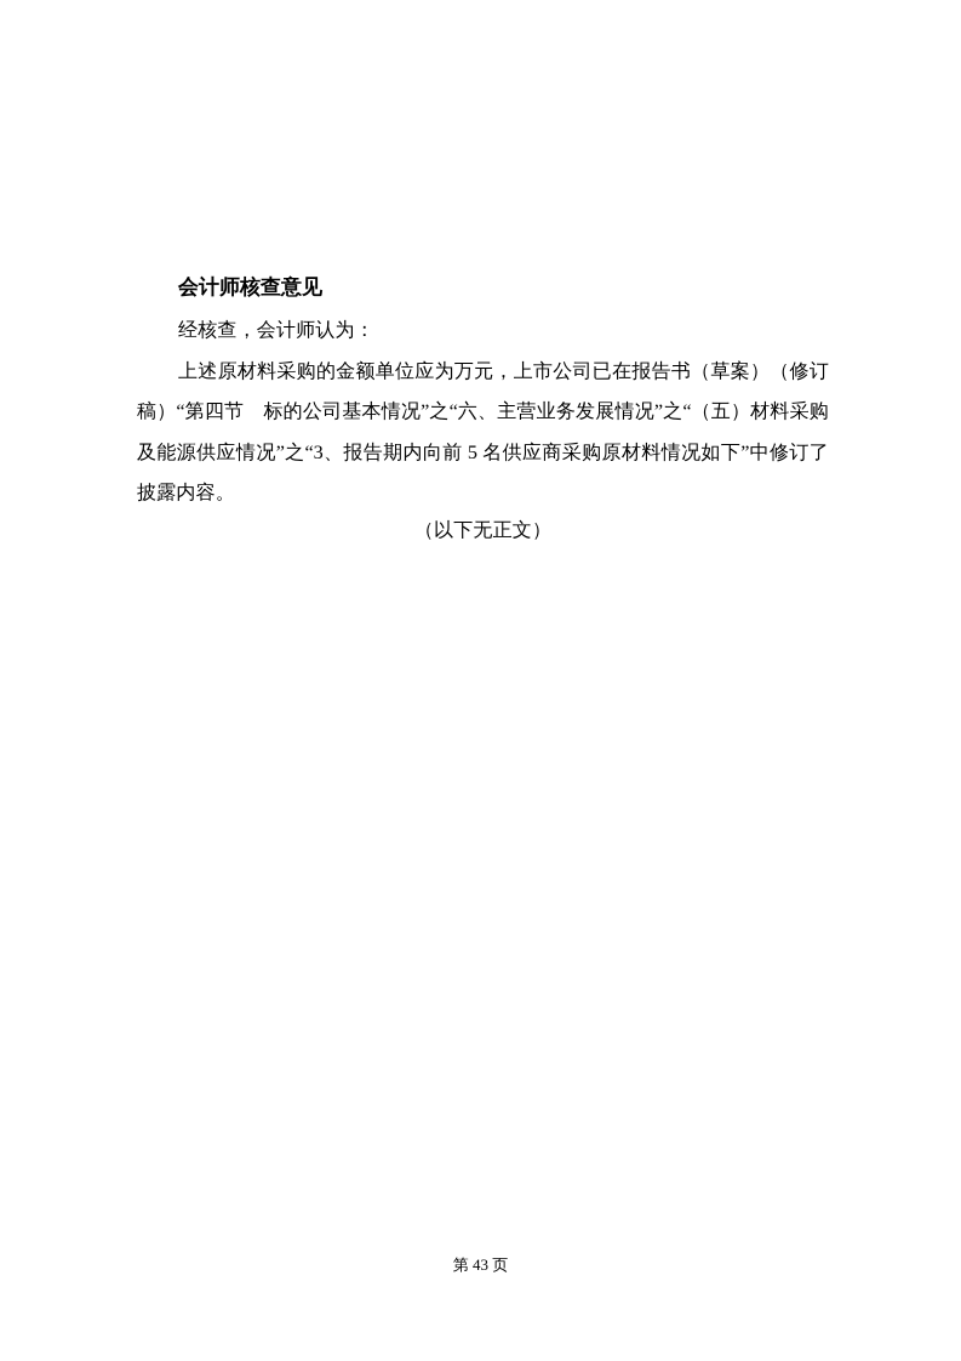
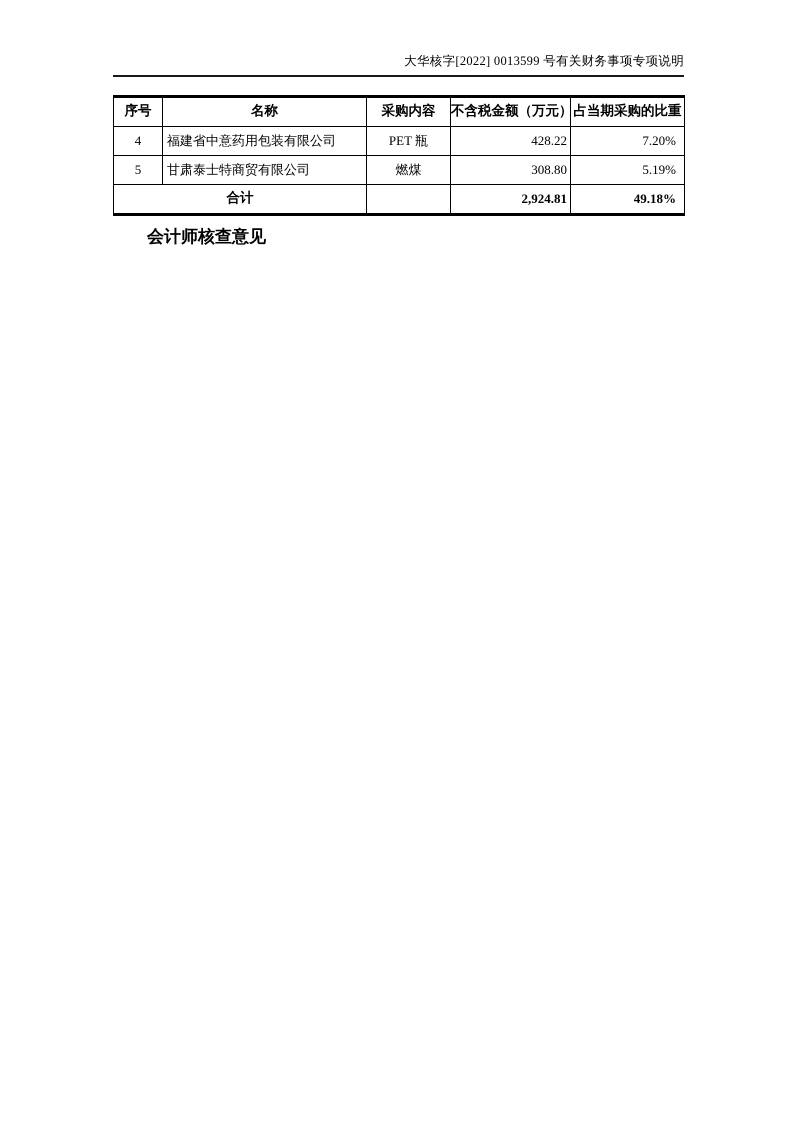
+ 大华核字[2022] 0013599 号有关财务事项专项说明
+ 序号	名称	采购内容	不含税金额（万元）	占当期采购的比重
+ 4	福建省中意药用包装有限公司	PET 瓶	428.22	7.20%
+ 5	甘肃泰士特商贸有限公司	燃煤	308.80	5.19%
+ 合计		2,924.81	49.18%
  会计师核查意见
- 经核查，会计师认为：
- 上述原材料采购的金额单位应为万元，上市公司已在报告书（草案）（修订稿）“第四节 标的公司基本情况”之“六、主营业务发展情况”之“（五）材料采购及能源供应情况”之“3、报告期内向前 5 名供应商采购原材料情况如下”中修订了披露内容。
- （以下无正文）
- 第 43 页
